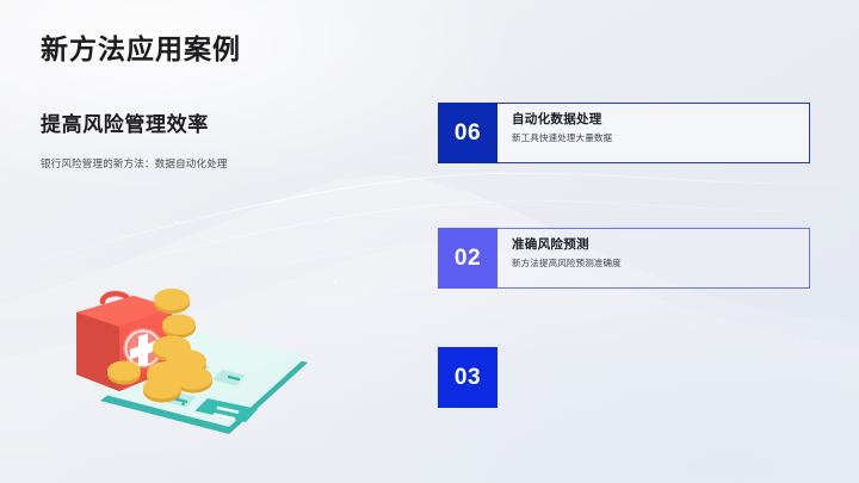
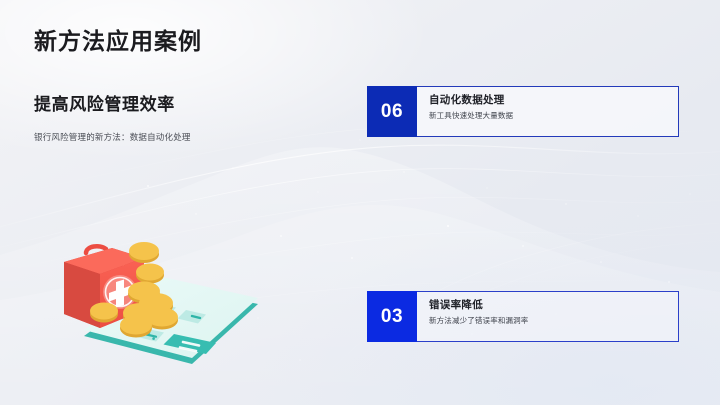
  新方法应用案例
  提高风险管理效率
  银行风险管理的新方法：数据自动化处理
  06
  自动化数据处理
  新工具快速处理大量数据
- 02
- 准确风险预测
- 新方法提高风险预测准确度
  03
+ 错误率降低
+ 新方法减少了错误率和漏洞率
